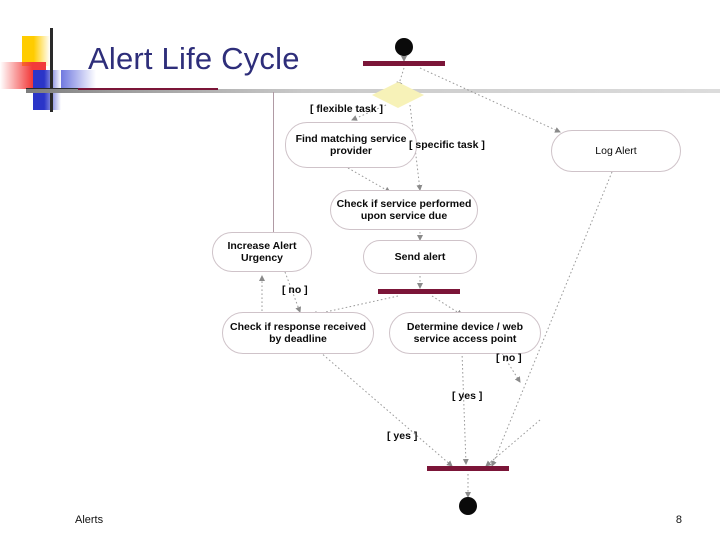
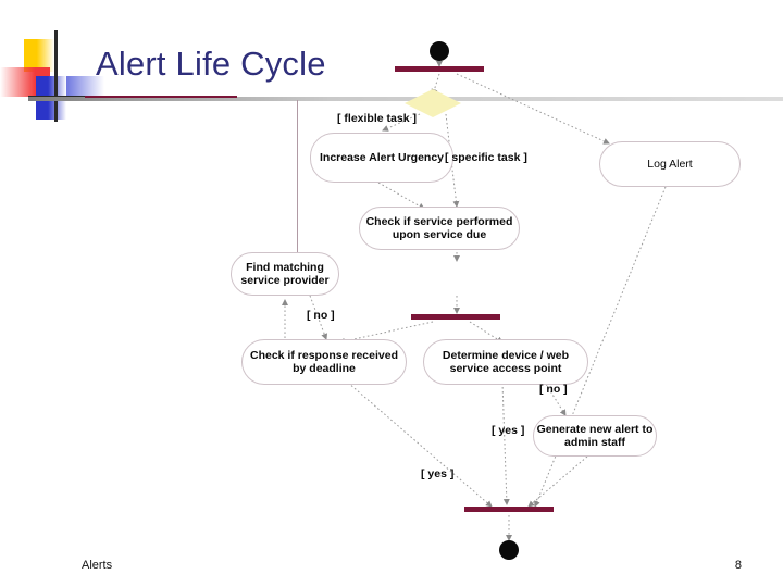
  Alert Life Cycle
  [ flexible task ]
- Find matching service provider
+ Increase Alert Urgency
  [ specific task ]
  Log Alert
  Check if service performed upon service due
- Increase Alert Urgency
+ Find matching service provider
- Send alert
  [ no ]
  Check if response received by deadline
  Determine device / web service access point
  [ no ]
  [ yes ]
+ Generate new alert to admin staff
  [ yes ]
  Alerts
  8
